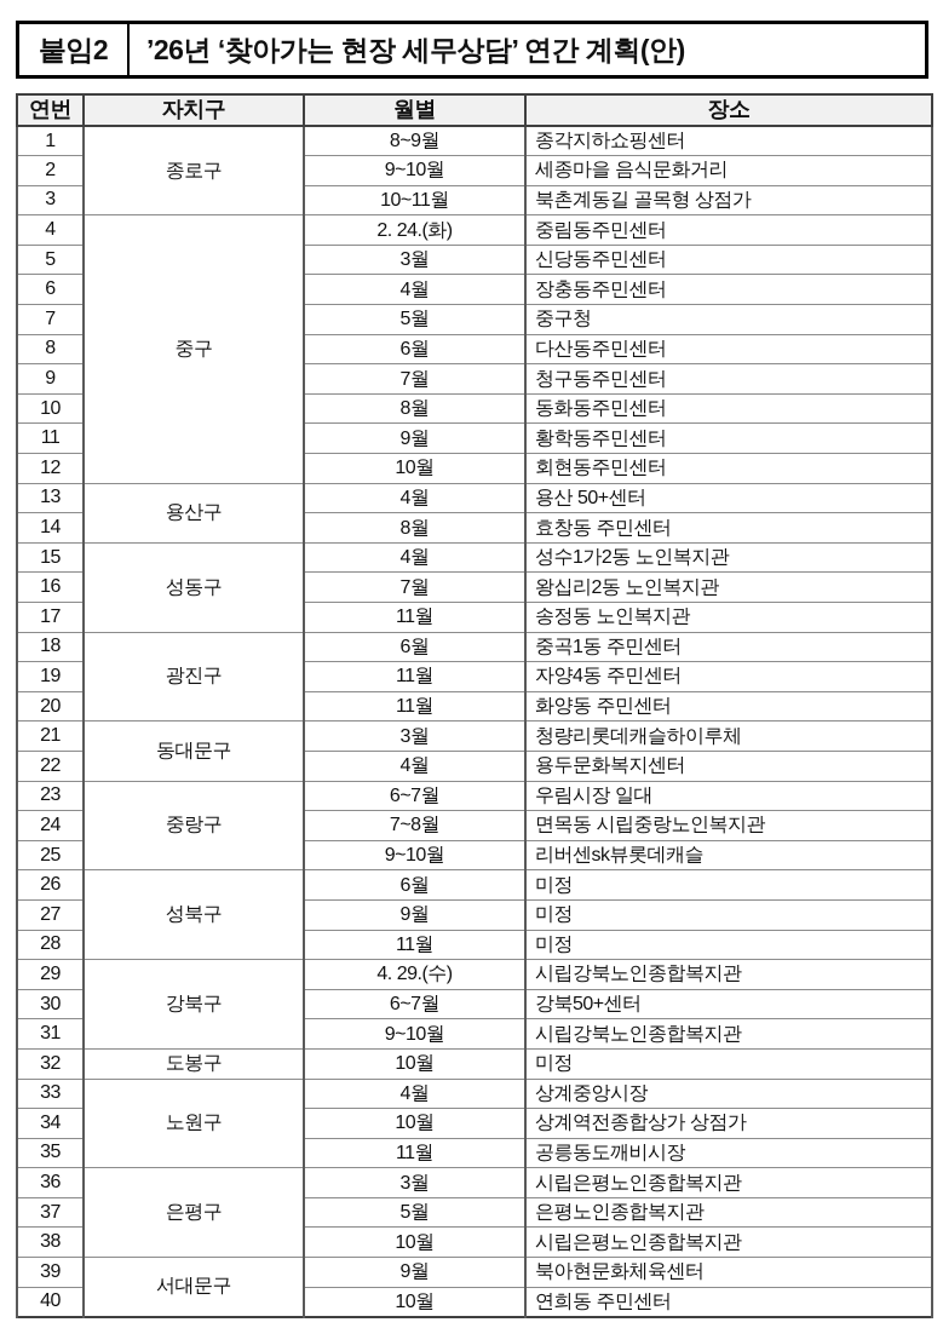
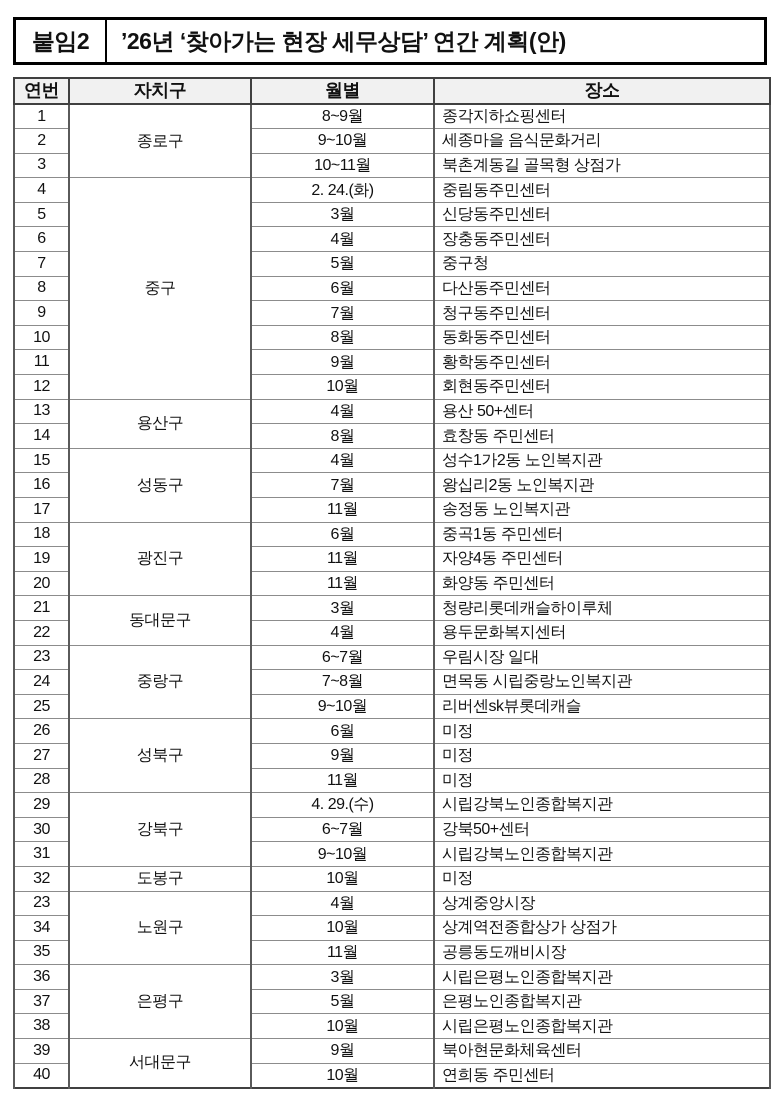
  붙임2
  ’26년 ‘찾아가는 현장 세무상담’ 연간 계획(안)
  연번	자치구	월별	장소
  1	종로구	8~9월	종각지하쇼핑센터
  2	9~10월	세종마을 음식문화거리
  3	10~11월	북촌계동길 골목형 상점가
  4	중구	2. 24.(화)	중림동주민센터
  5	3월	신당동주민센터
  6	4월	장충동주민센터
  7	5월	중구청
  8	6월	다산동주민센터
  9	7월	청구동주민센터
  10	8월	동화동주민센터
  11	9월	황학동주민센터
  12	10월	회현동주민센터
  13	용산구	4월	용산 50+센터
  14	8월	효창동 주민센터
  15	성동구	4월	성수1가2동 노인복지관
  16	7월	왕십리2동 노인복지관
  17	11월	송정동 노인복지관
  18	광진구	6월	중곡1동 주민센터
  19	11월	자양4동 주민센터
  20	11월	화양동 주민센터
  21	동대문구	3월	청량리롯데캐슬하이루체
  22	4월	용두문화복지센터
  23	중랑구	6~7월	우림시장 일대
  24	7~8월	면목동 시립중랑노인복지관
  25	9~10월	리버센sk뷰롯데캐슬
  26	성북구	6월	미정
  27	9월	미정
  28	11월	미정
  29	강북구	4. 29.(수)	시립강북노인종합복지관
  30	6~7월	강북50+센터
  31	9~10월	시립강북노인종합복지관
  32	도봉구	10월	미정
- 33	노원구	4월	상계중앙시장
+ 23	노원구	4월	상계중앙시장
  34	10월	상계역전종합상가 상점가
  35	11월	공릉동도깨비시장
  36	은평구	3월	시립은평노인종합복지관
  37	5월	은평노인종합복지관
  38	10월	시립은평노인종합복지관
  39	서대문구	9월	북아현문화체육센터
  40	10월	연희동 주민센터
